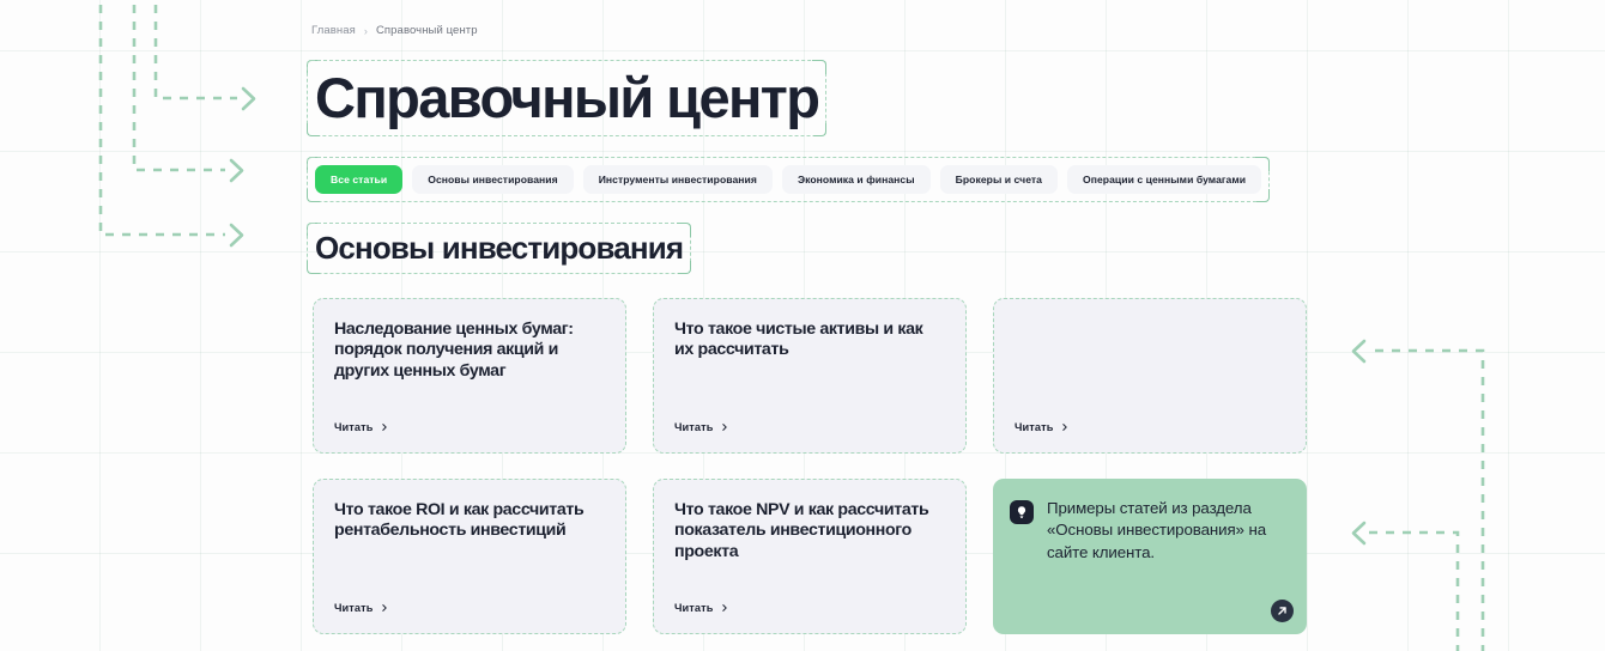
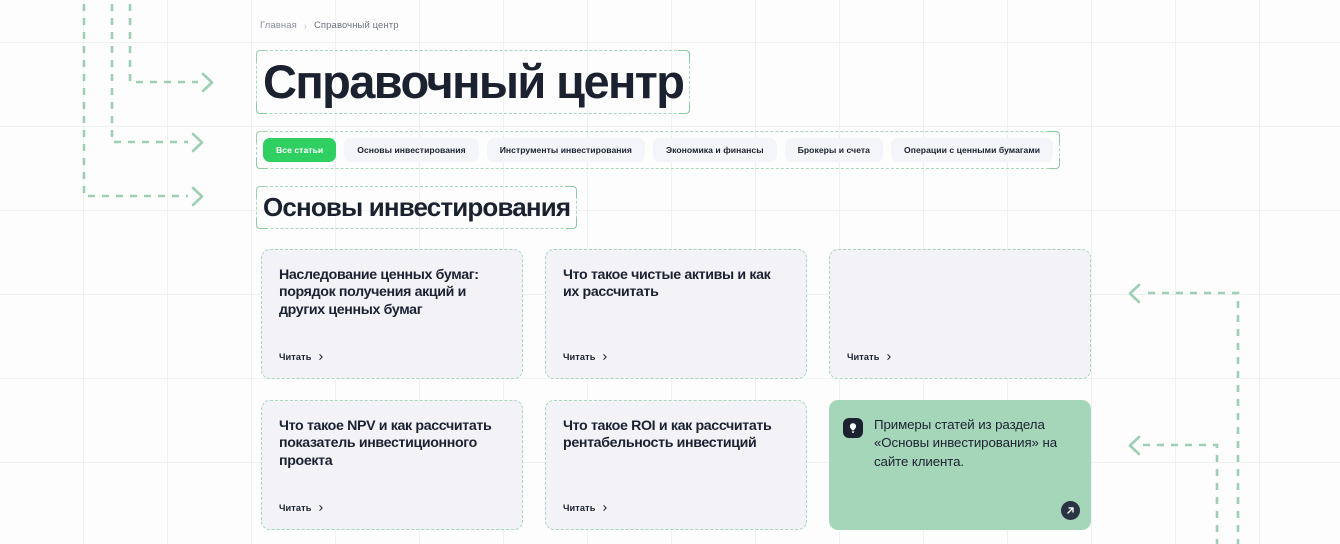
  Главная
  ›
  Справочный центр
  Справочный центр
  Все статьи
  Основы инвестирования
  Инструменты инвестирования
  Экономика и финансы
  Брокеры и счета
  Операции с ценными бумагами
  Основы инвестирования
  Наследование ценных бумаг: порядок получения акций и других ценных бумаг
  Читать
  Что такое чистые активы и как их рассчитать
  Читать
  Читать
- Что такое ROI и как рассчитать рентабельность инвестиций
+ Что такое NPV и как рассчитать показатель инвестиционного проекта
  Читать
- Что такое NPV и как рассчитать показатель инвестиционного проекта
+ Что такое ROI и как рассчитать рентабельность инвестиций
  Читать
  Примеры статей из раздела «Основы инвестирования» на сайте клиента.
